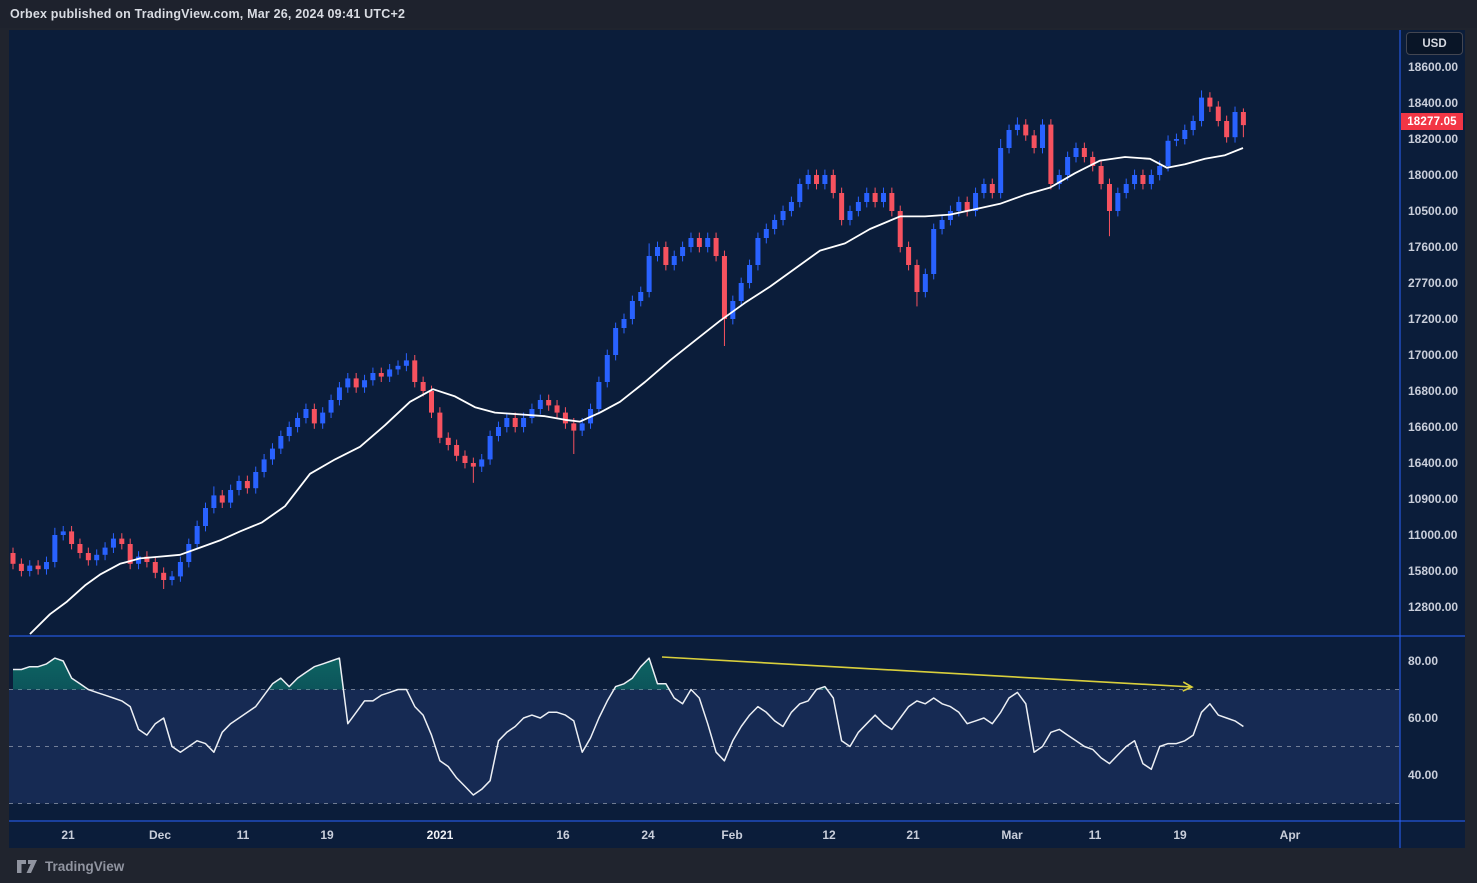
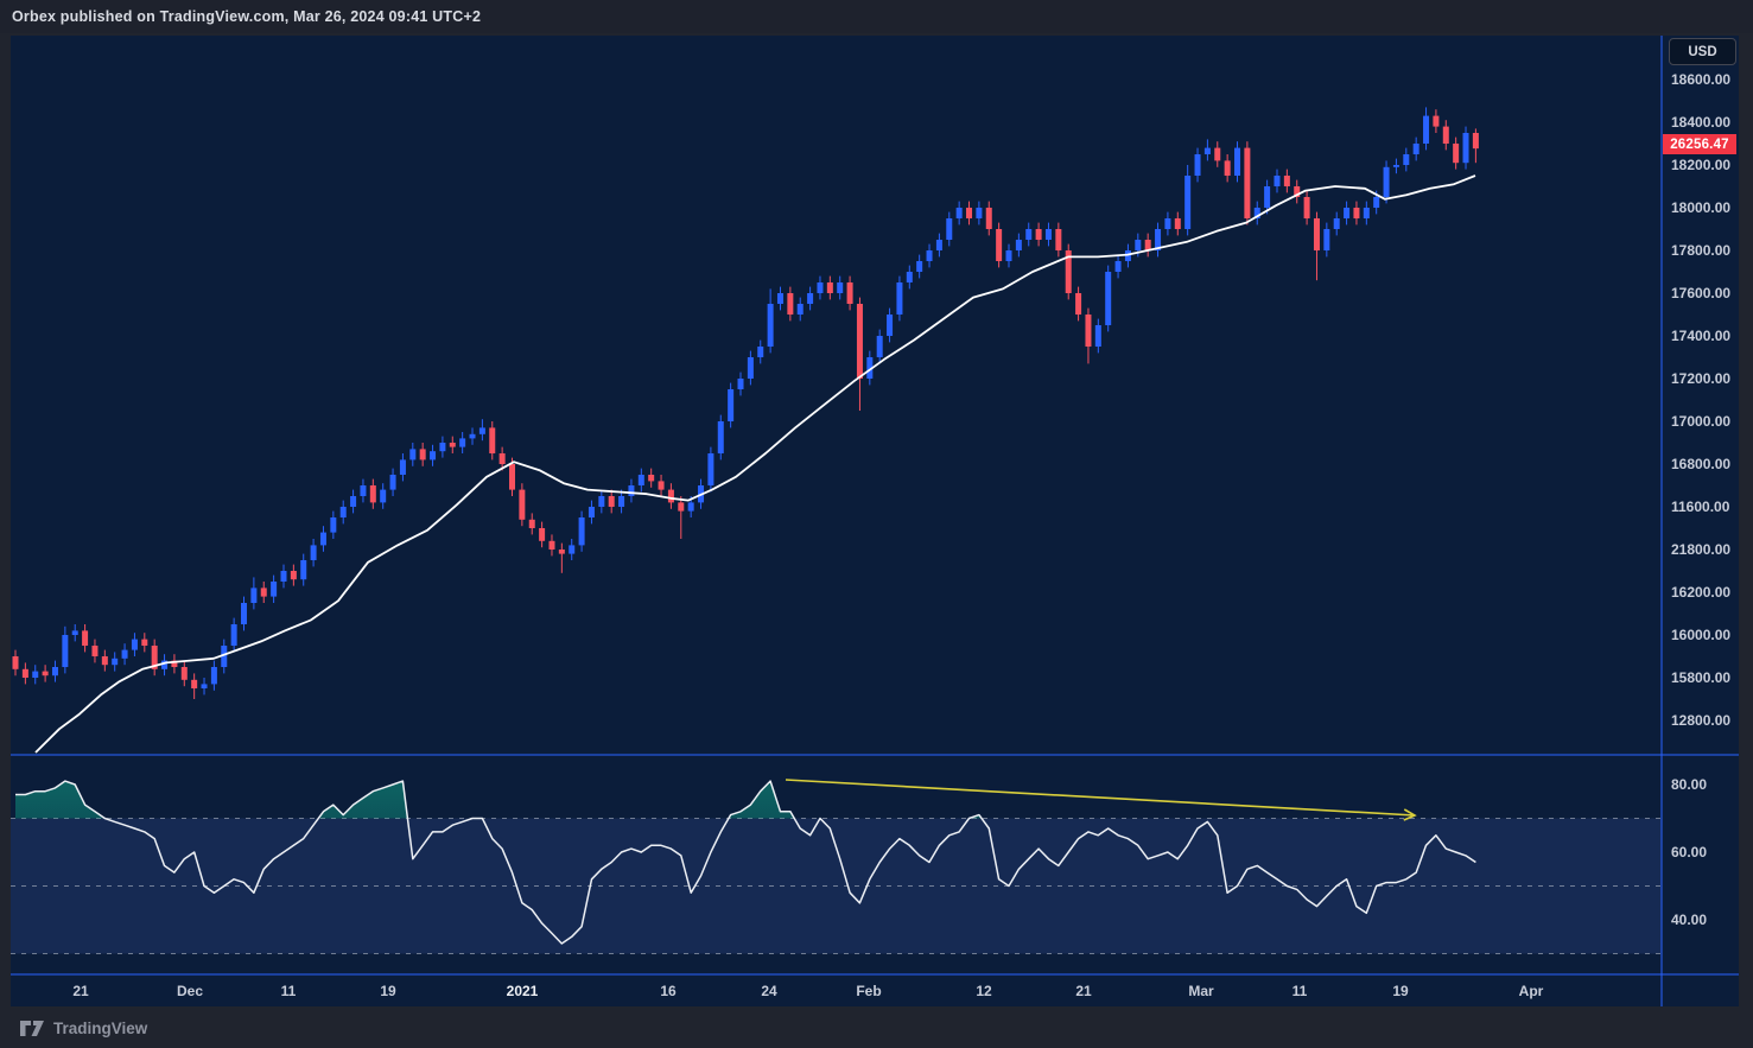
  Orbex published on TradingView.com, Mar 26, 2024 09:41 UTC+2
  18600.00
  18400.00
  18200.00
  18000.00
- 10500.00
+ 17800.00
  17600.00
- 27700.00
+ 17400.00
  17200.00
  17000.00
  16800.00
- 16600.00
+ 11600.00
- 16400.00
+ 21800.00
- 10900.00
+ 16200.00
- 11000.00
+ 16000.00
  15800.00
  12800.00
  80.00
  60.00
  40.00
  21
  Dec
  11
  19
  2021
  16
  24
  Feb
  12
  21
  Mar
  11
  19
  Apr
  USD
- 18277.05
+ 26256.47
  TradingView
